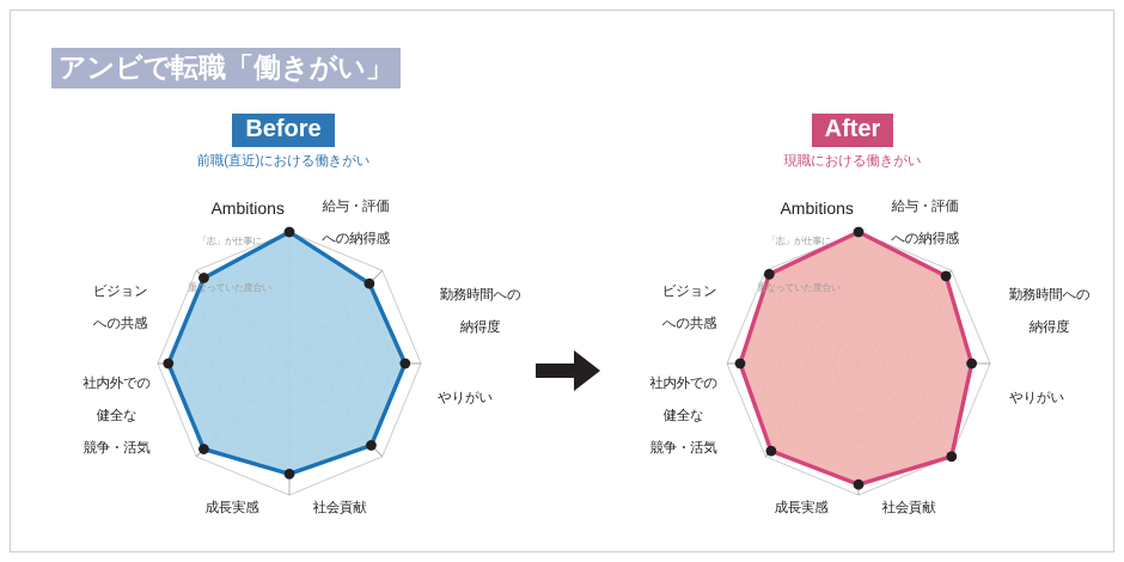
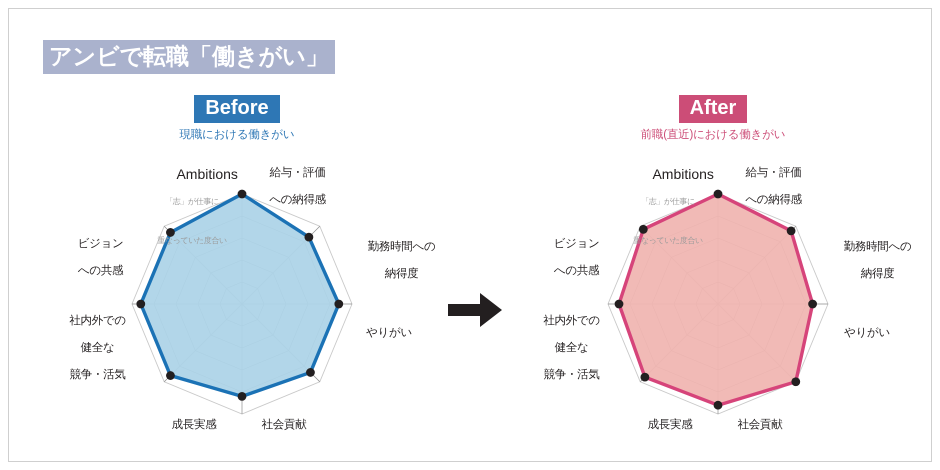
  アンビで転職「働きがい」
  Before
- 前職(直近)における働きがい
+ 現職における働きがい
  Ambitions
  「志」が仕事に
  重なっていた度合い
  給与・評価
  への納得感
  勤務時間への
  納得度
  やりがい
  社会貢献
  成長実感
  社内外での
  健全な
  競争・活気
  ビジョン
  への共感
  After
- 現職における働きがい
+ 前職(直近)における働きがい
  Ambitions
  「志」が仕事に
  重なっていた度合い
  給与・評価
  への納得感
  勤務時間への
  納得度
  やりがい
  社会貢献
  成長実感
  社内外での
  健全な
  競争・活気
  ビジョン
  への共感
